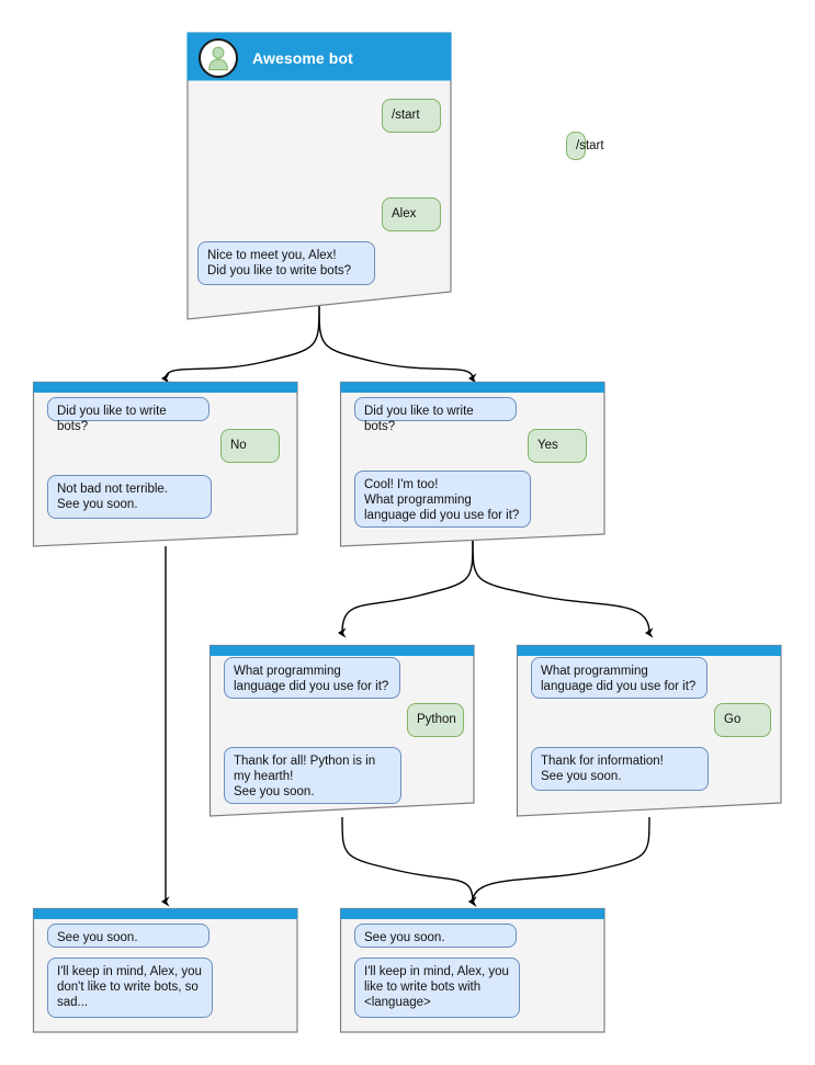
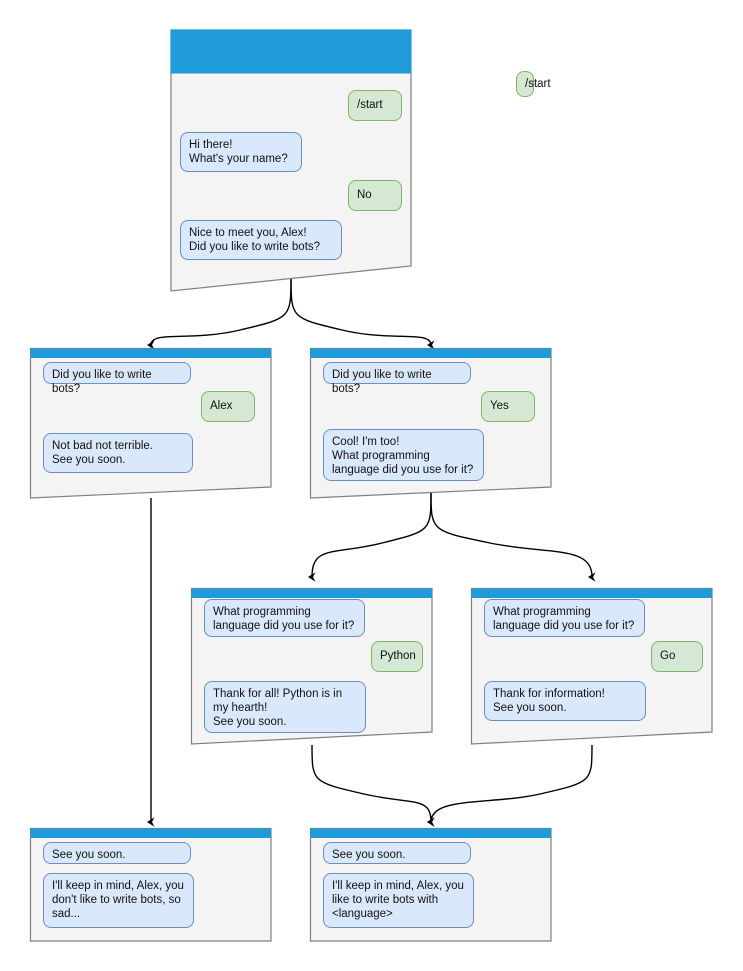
- Awesome bot
  /start
  /start
+ Hi there!
+ What's your name?
- Alex
+ No
  Nice to meet you, Alex!
  Did you like to write bots?
  Did you like to write bots?
- No
+ Alex
  Not bad not terrible.
  See you soon.
  Did you like to write bots?
  Yes
  Cool! I'm too!
  What programming
  language did you use for it?
  What programming
  language did you use for it?
  Python
  Thank for all! Python is in
  my hearth!
  See you soon.
  What programming
  language did you use for it?
  Go
  Thank for information!
  See you soon.
  See you soon.
  I'll keep in mind, Alex, you
  don't like to write bots, so
  sad...
  See you soon.
  I'll keep in mind, Alex, you
  like to write bots with
  <language>
